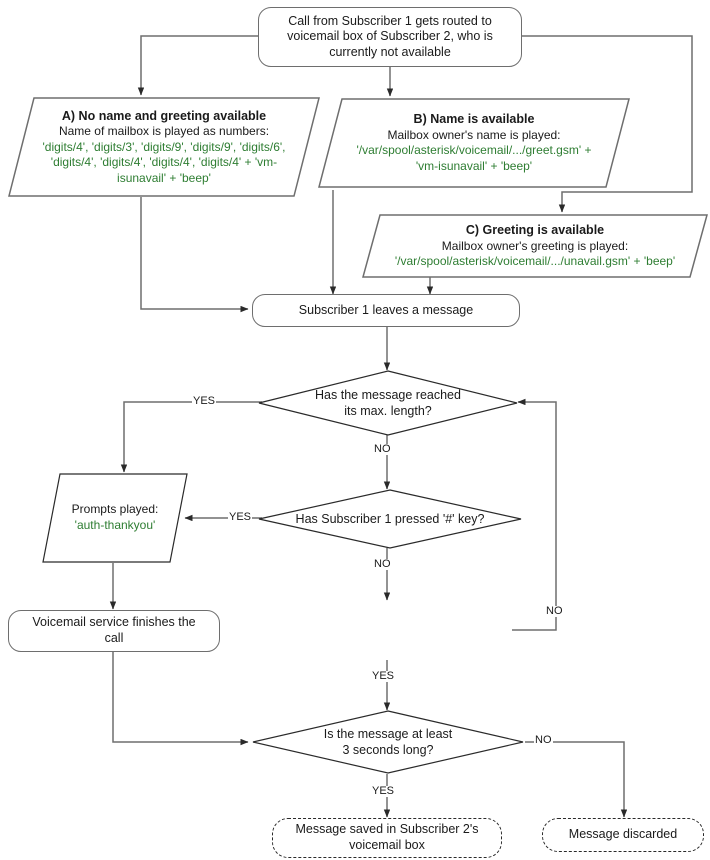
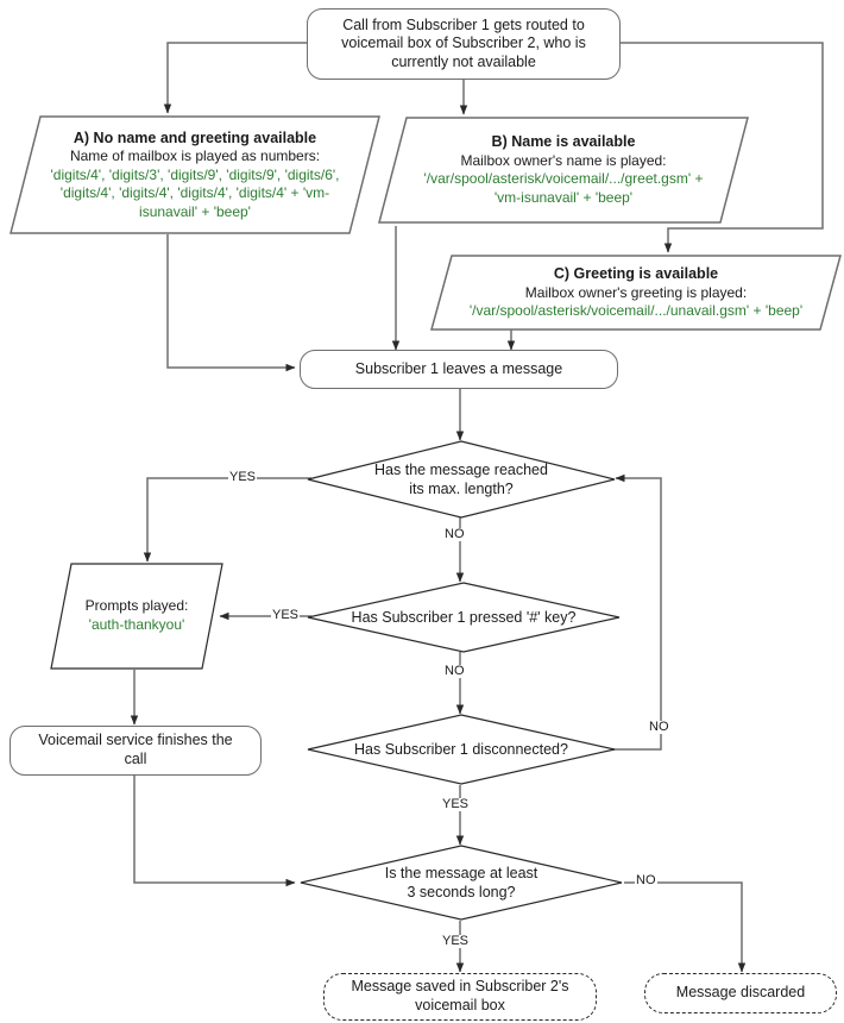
  Call from Subscriber 1 gets routed to
  voicemail box of Subscriber 2, who is
  currently not available
  A) No name and greeting available
  Name of mailbox is played as numbers:
  'digits/4', 'digits/3', 'digits/9', 'digits/9', 'digits/6',
  'digits/4', 'digits/4', 'digits/4', 'digits/4' + 'vm-
  isunavail' + 'beep'
  B) Name is available
  Mailbox owner's name is played:
  '/var/spool/asterisk/voicemail/.../greet.gsm' +
  'vm-isunavail' + 'beep'
  C) Greeting is available
  Mailbox owner's greeting is played:
  '/var/spool/asterisk/voicemail/.../unavail.gsm' + 'beep'
  Subscriber 1 leaves a message
  Has the message reached
  its max. length?
  Prompts played:
  'auth-thankyou'
  Has Subscriber 1 pressed '#' key?
  Voicemail service finishes the
  call
+ Has Subscriber 1 disconnected?
  Is the message at least
  3 seconds long?
  Message saved in Subscriber 2's
  voicemail box
  Message discarded
  YES
  NO
  YES
  NO
  NO
  YES
  YES
  NO
